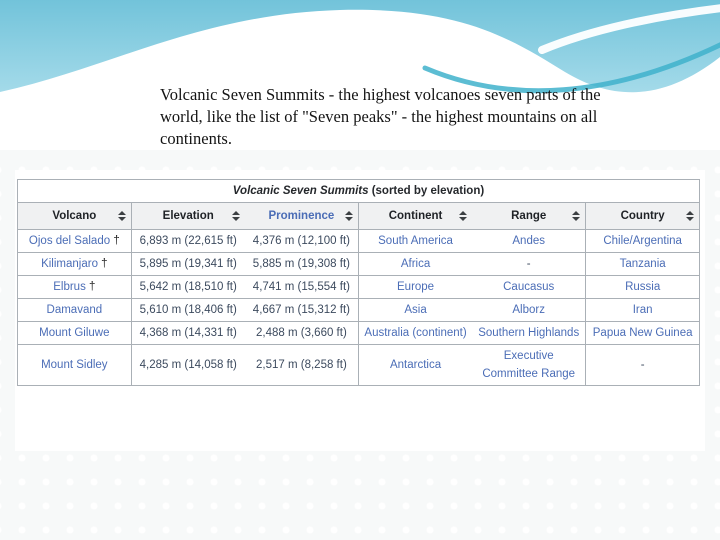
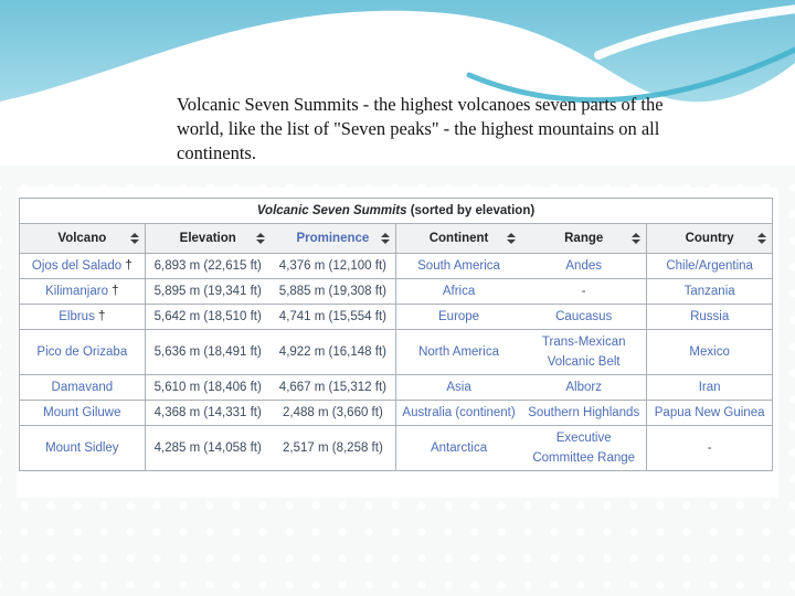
  Volcanic Seven Summits - the highest volcanoes seven parts of the world, like the list of "Seven peaks" - the highest mountains on all continents.
  Volcanic Seven Summits (sorted by elevation)
  Volcano	Elevation	Prominence	Continent	Range	Country
  Ojos del Salado †	6,893 m (22,615 ft)	4,376 m (12,100 ft)	South America	Andes	Chile/Argentina
  Kilimanjaro †	5,895 m (19,341 ft)	5,885 m (19,308 ft)	Africa	-	Tanzania
  Elbrus †	5,642 m (18,510 ft)	4,741 m (15,554 ft)	Europe	Caucasus	Russia
+ Pico de Orizaba	5,636 m (18,491 ft)	4,922 m (16,148 ft)	North America	Trans-Mexican Volcanic Belt	Mexico
  Damavand	5,610 m (18,406 ft)	4,667 m (15,312 ft)	Asia	Alborz	Iran
  Mount Giluwe	4,368 m (14,331 ft)	2,488 m (3,660 ft)	Australia (continent)	Southern Highlands	Papua New Guinea
  Mount Sidley	4,285 m (14,058 ft)	2,517 m (8,258 ft)	Antarctica	Executive Committee Range	-
